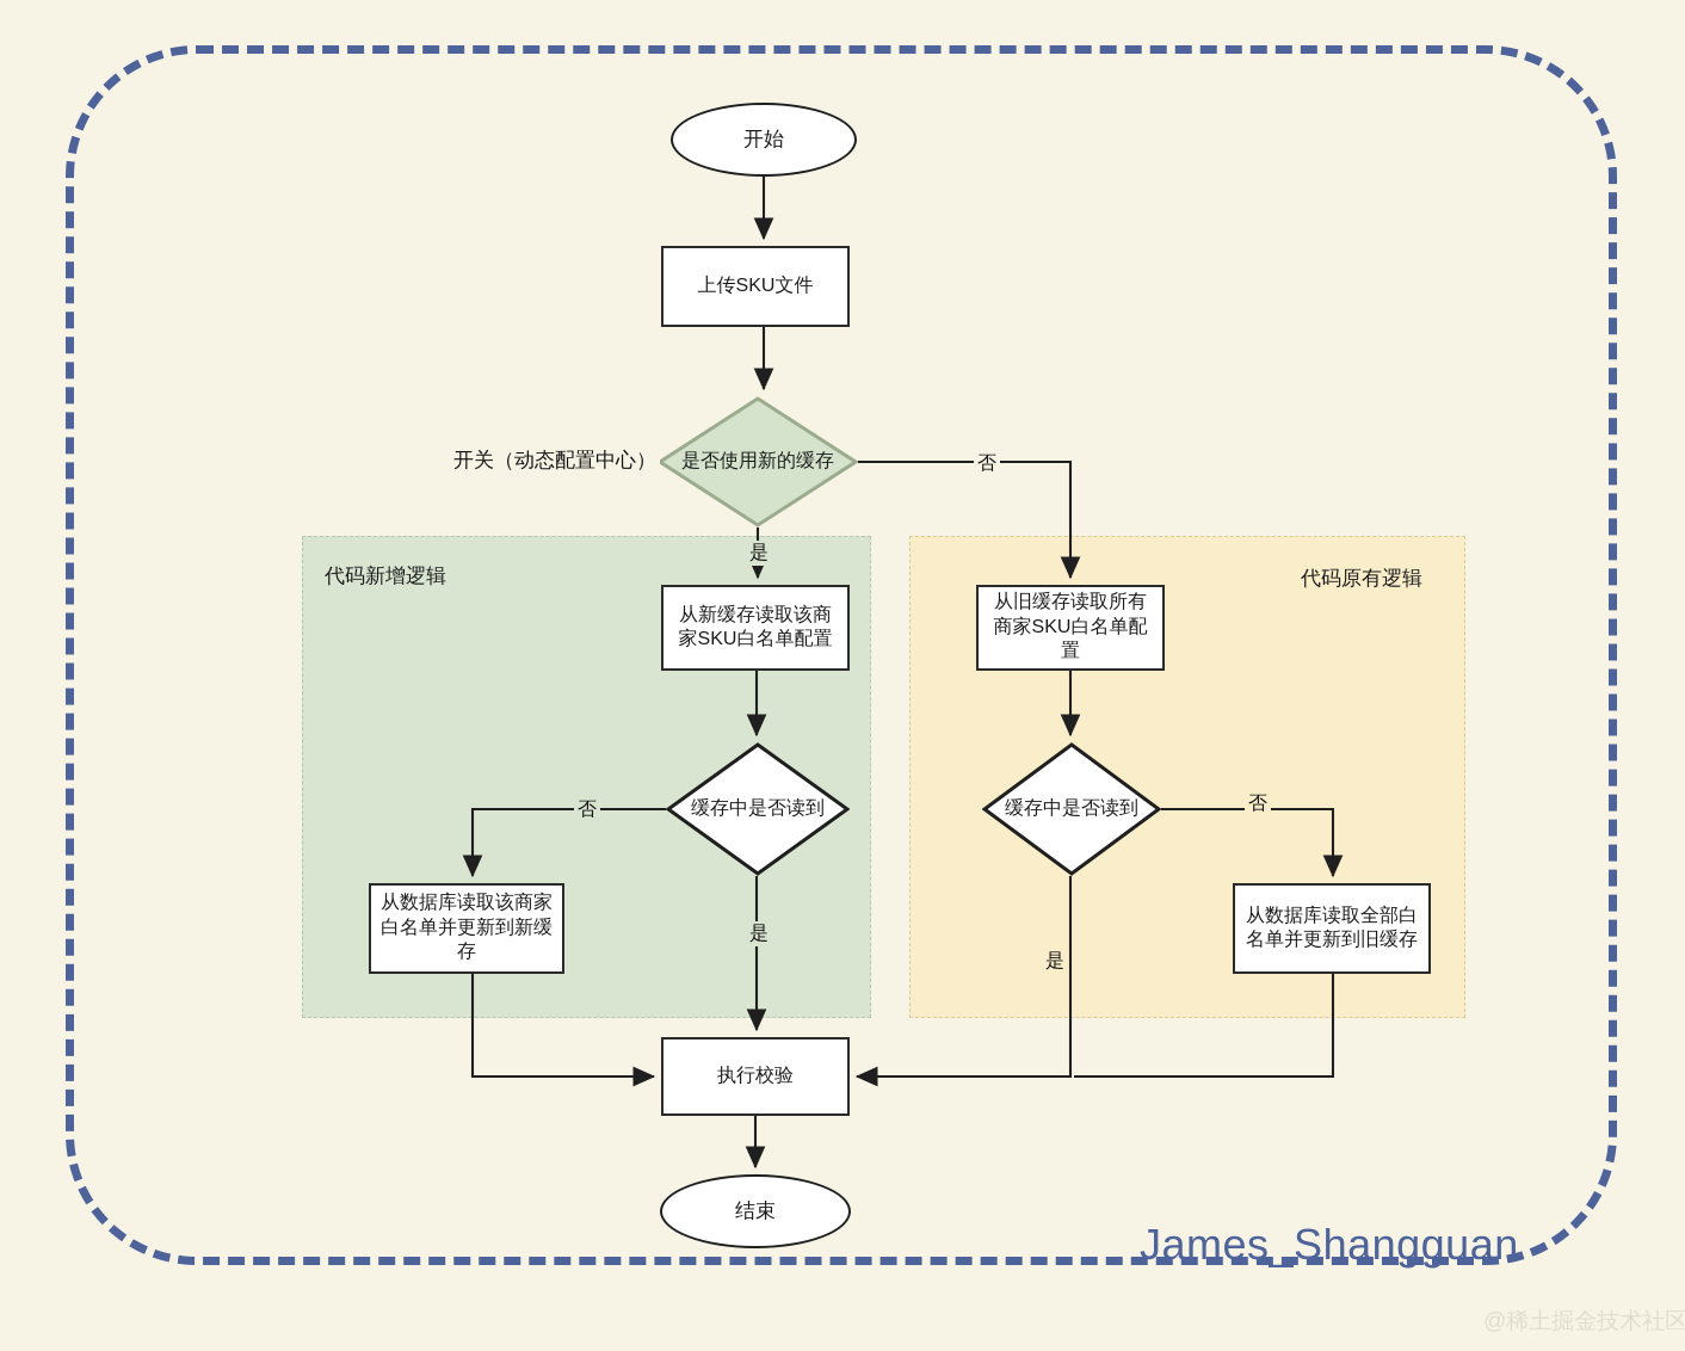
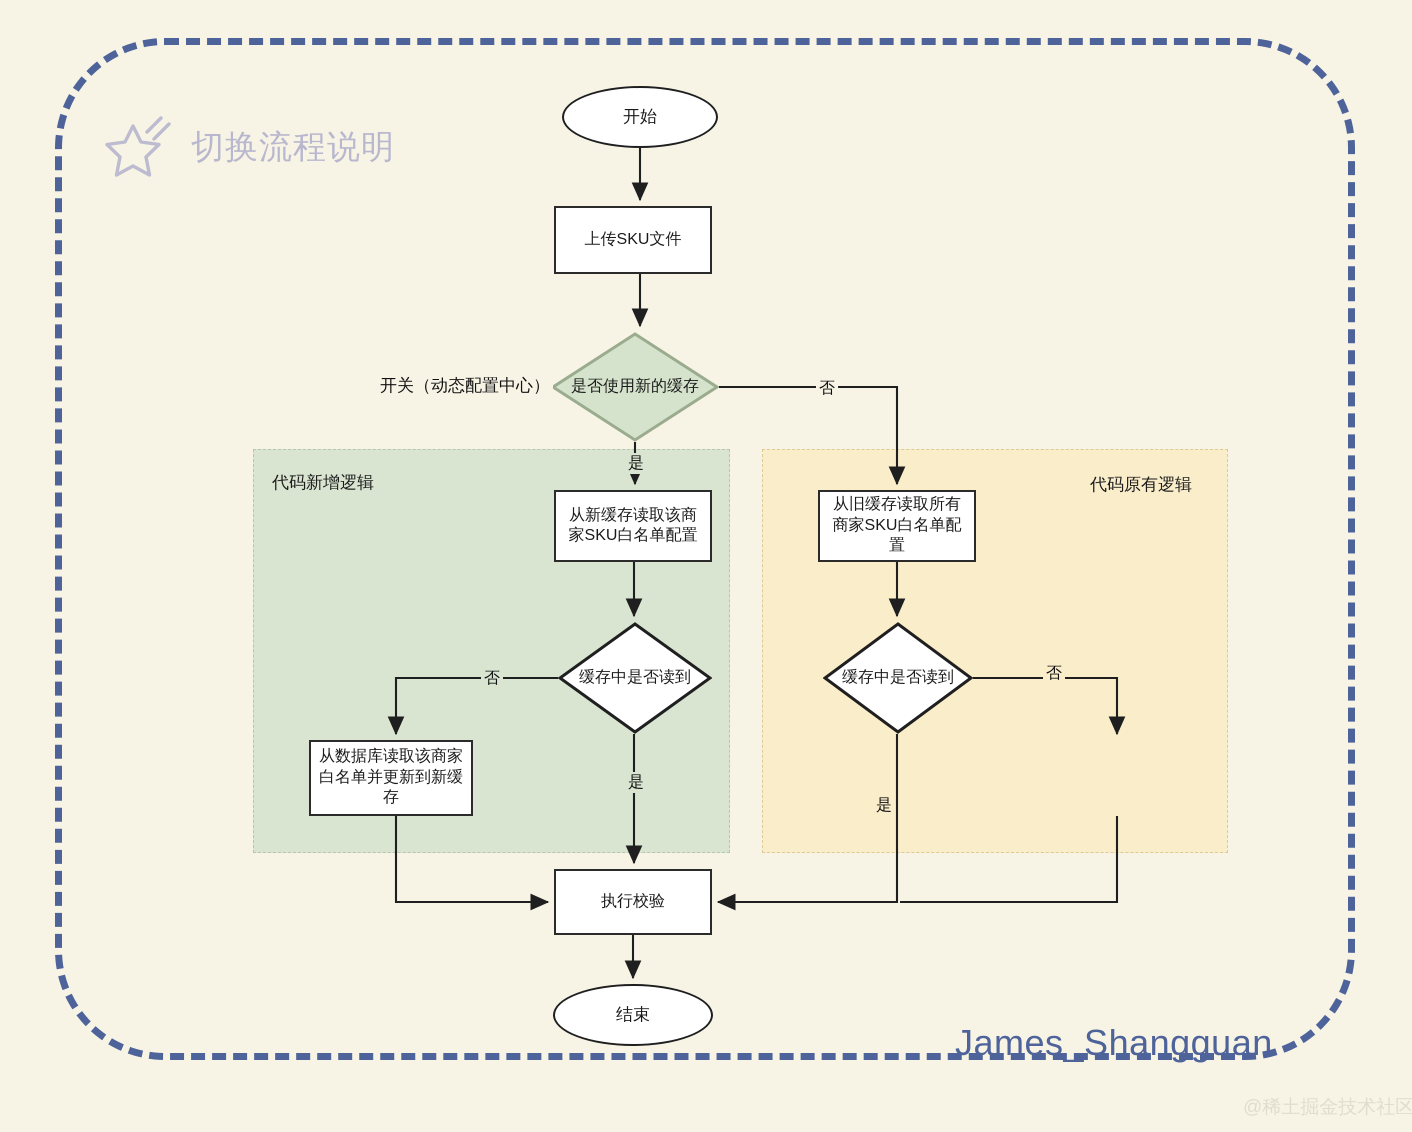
  代码新增逻辑
  代码原有逻辑
+ 切换流程说明
  开始
  上传SKU文件
  是否使用新的缓存
  从新缓存读取该商家SKU白名单配置
  从旧缓存读取所有商家SKU白名单配置
  缓存中是否读到
  缓存中是否读到
  从数据库读取该商家白名单并更新到新缓存
- 从数据库读取全部白名单并更新到旧缓存
  执行校验
  结束
  开关（动态配置中心）
  否
  是
  否
  是
  否
  是
  James_Shangguan
  @稀土掘金技术社区
